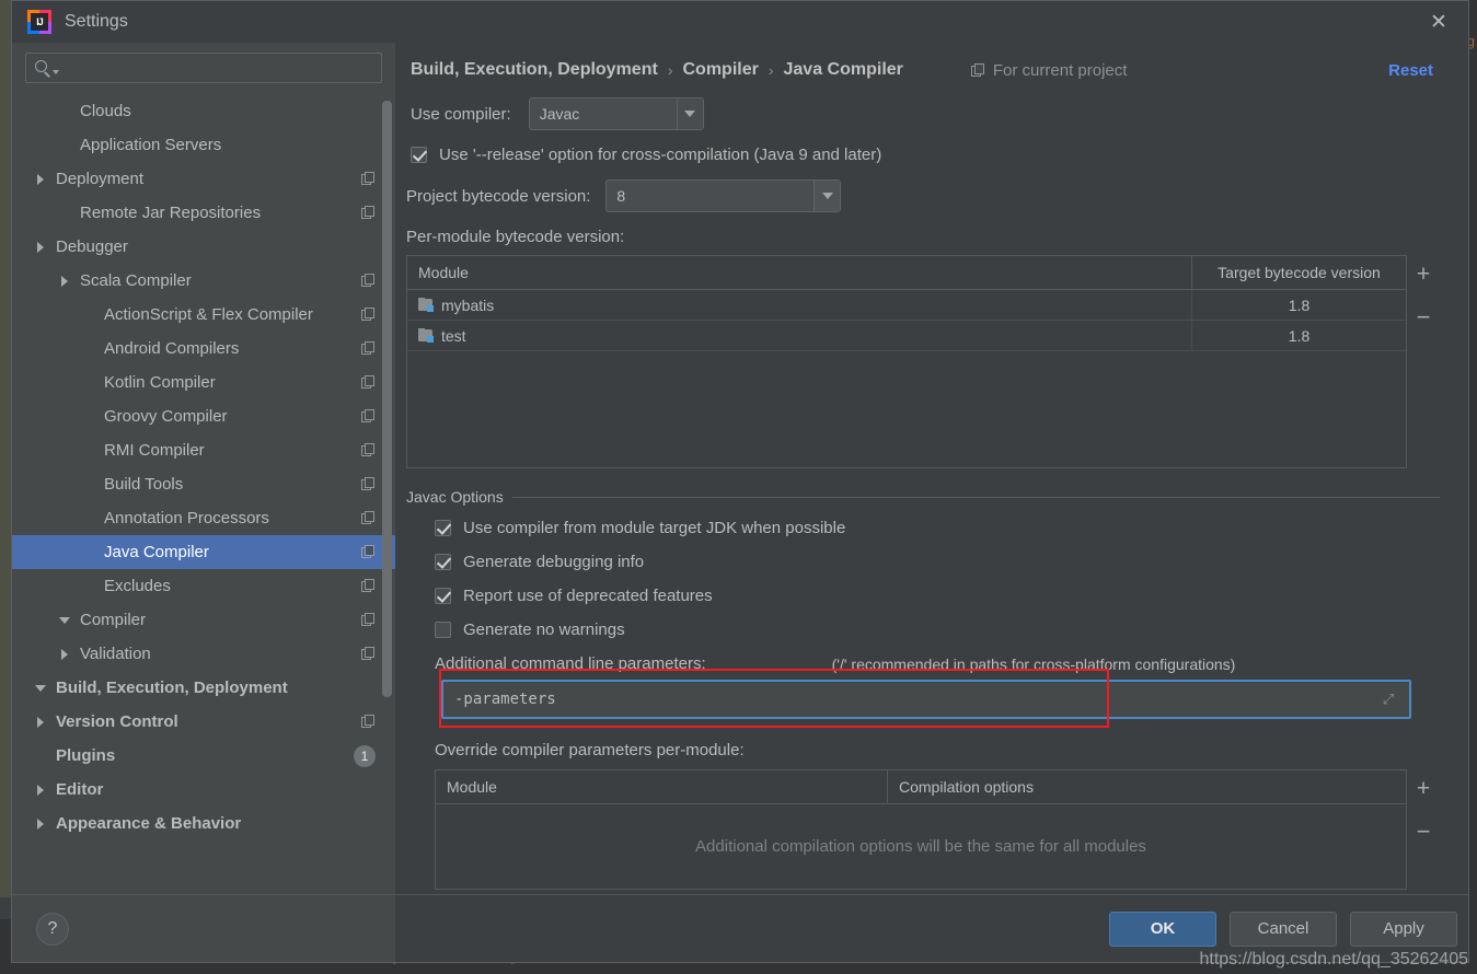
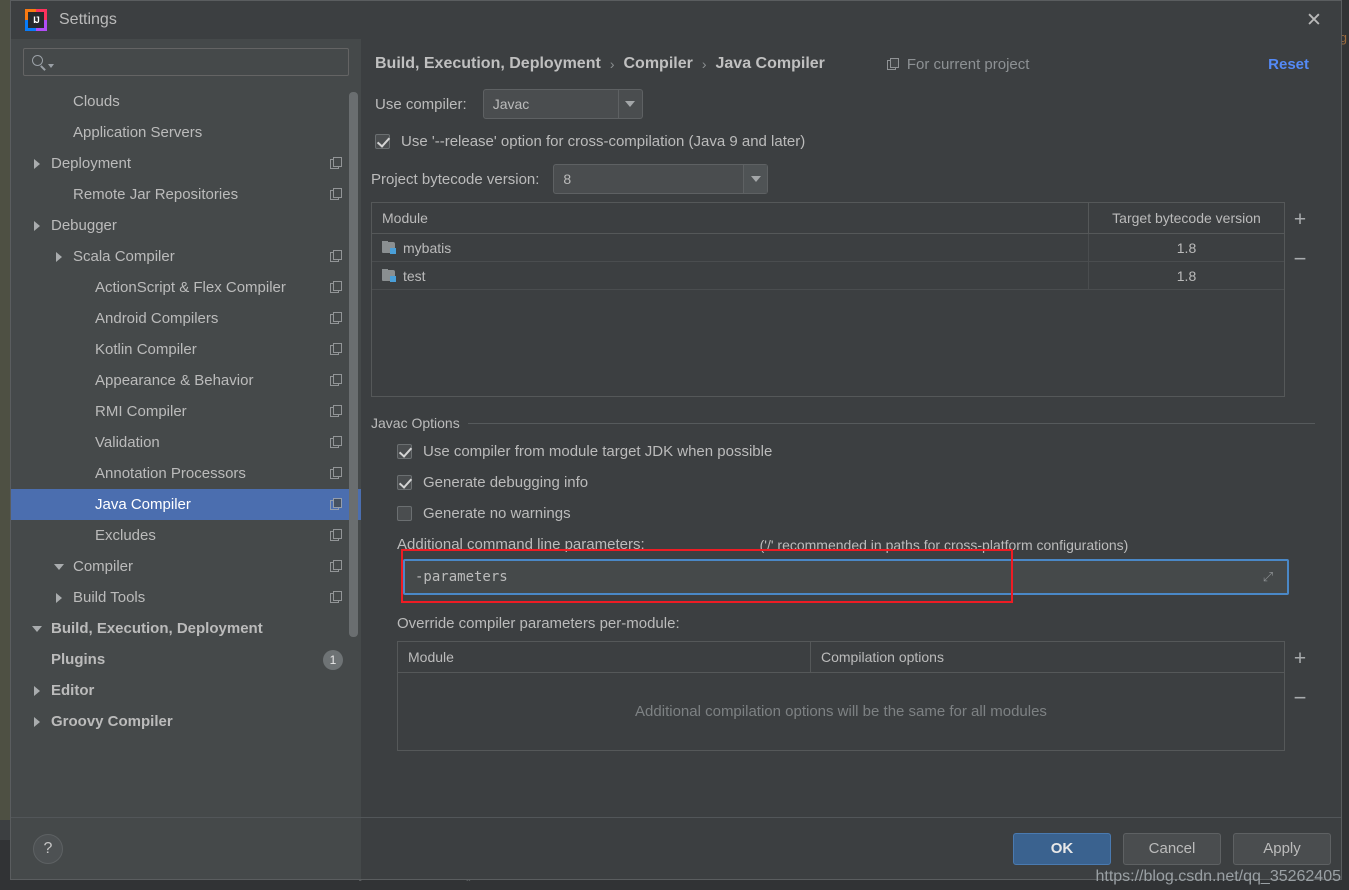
  IJ
  Settings
  ✕
  Clouds
  Application Servers
  Deployment
  Remote Jar Repositories
  Debugger
  Scala Compiler
  ActionScript & Flex Compiler
  Android Compilers
  Kotlin Compiler
- Groovy Compiler
+ Appearance & Behavior
  RMI Compiler
- Build Tools
+ Validation
  Annotation Processors
  Java Compiler
  Excludes
  Compiler
- Validation
+ Build Tools
  Build, Execution, Deployment
- Version Control
  Plugins
  1
  Editor
- Appearance & Behavior
+ Groovy Compiler
  ?
  Build, Execution, Deployment
  ›
  Compiler
  ›
  Java Compiler
  For current project
  Reset
  Use compiler:
  Javac
  Use '--release' option for cross-compilation (Java 9 and later)
  Project bytecode version:
  8
- Per-module bytecode version:
  Module
  Target bytecode version
  mybatis
  1.8
  test
  1.8
  +
  −
  Javac Options
  Use compiler from module target JDK when possible
  Generate debugging info
- Report use of deprecated features
  Generate no warnings
  Additional command line parameters:
  ('/' recommended in paths for cross-platform configurations)
  -parameters
  ⤢
  Override compiler parameters per-module:
  Module
  Compilation options
  Additional compilation options will be the same for all modules
  +
  −
  OK
  Cancel
  Apply
  https://blog.csdn.net/qq_35262405
